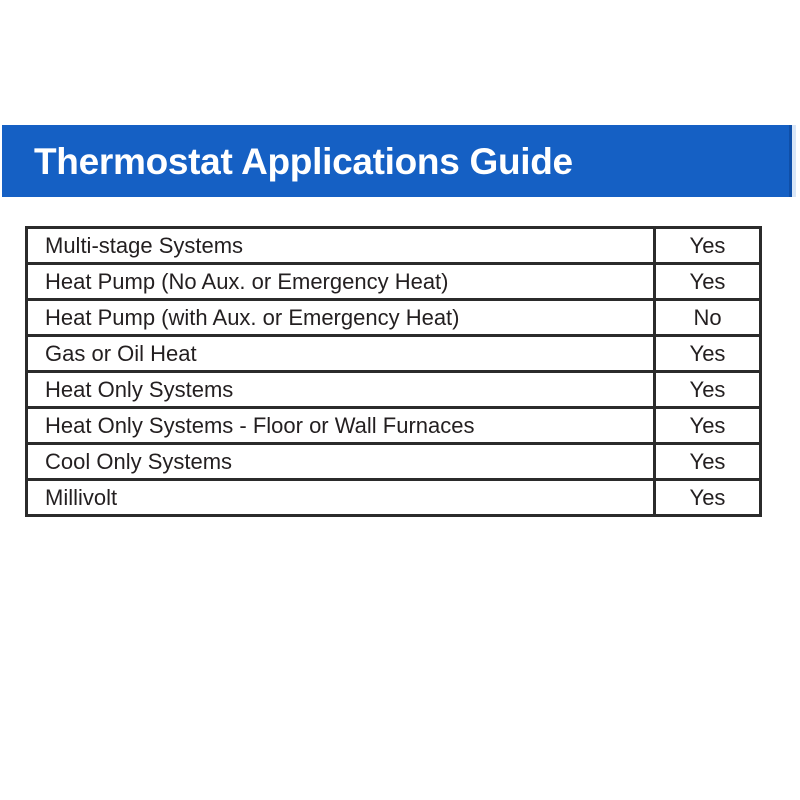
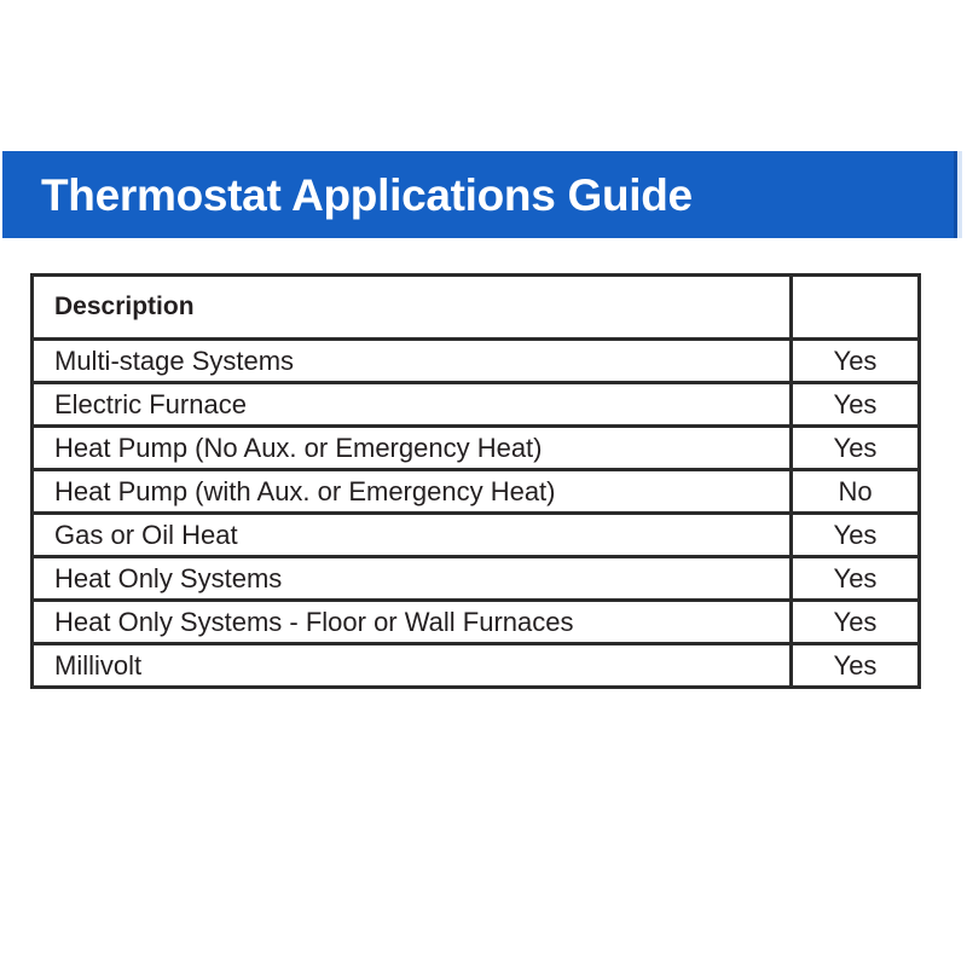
  Thermostat Applications Guide
+ Description
  Multi-stage Systems	Yes
+ Electric Furnace	Yes
  Heat Pump (No Aux. or Emergency Heat)	Yes
  Heat Pump (with Aux. or Emergency Heat)	No
  Gas or Oil Heat	Yes
  Heat Only Systems	Yes
  Heat Only Systems - Floor or Wall Furnaces	Yes
- Cool Only Systems	Yes
  Millivolt	Yes
